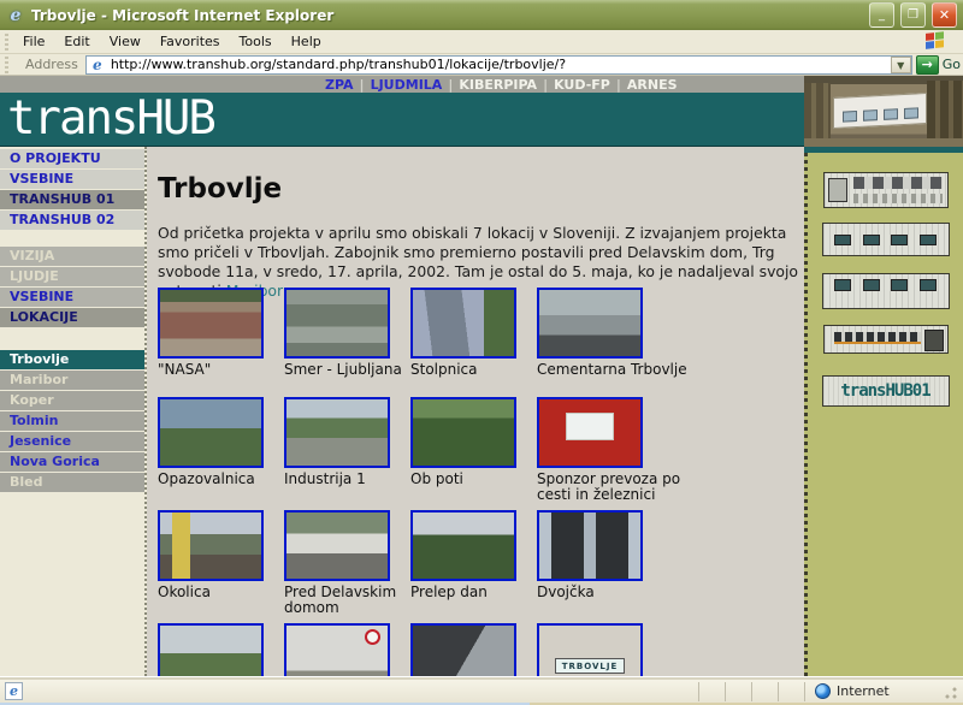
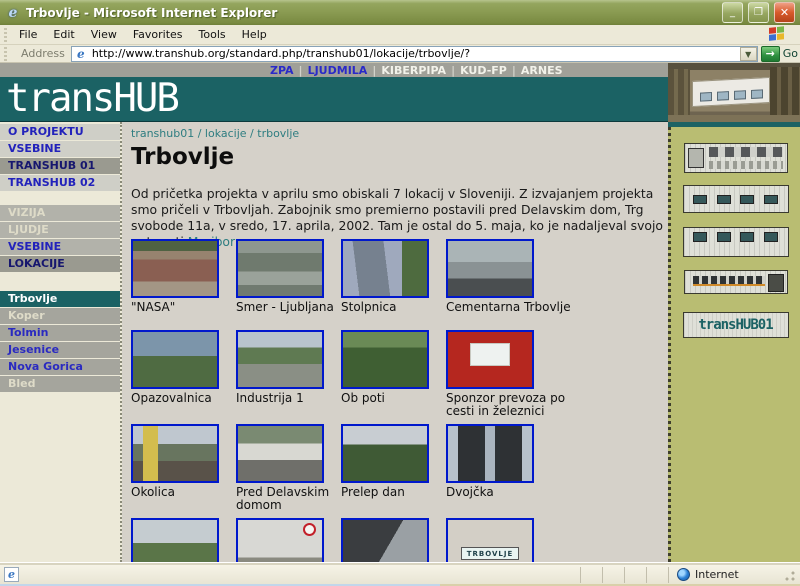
  e
  Trbovlje - Microsoft Internet Explorer
  _
  ❐
  ✕
  File
  Edit
  View
  Favorites
  Tools
  Help
  Address
  e
  http://www.transhub.org/standard.php/transhub01/lokacije/trbovlje/?
  ▼
  →
  Go
  ZPA
  |
  LJUDMILA
  |
  KIBERPIPA
  |
  KUD-FP
  |
  ARNES
  transHUB
  O PROJEKTU
  VSEBINE
  TRANSHUB 01
  TRANSHUB 02
  VIZIJA
  LJUDJE
  VSEBINE
  LOKACIJE
  Trbovlje
- Maribor
  Koper
  Tolmin
  Jesenice
  Nova Gorica
  Bled
+ transhub01 / lokacije / trbovlje
  Trbovlje
  Od pričetka projekta v aprilu smo obiskali 7 lokacij v Sloveniji. Z izvajanjem projekta smo pričeli v Trbovljah. Zabojnik smo premierno postavili pred Delavskim dom, Trg svobode 11a, v sredo, 17. aprila, 2002. Tam je ostal do 5. maja, ko je nadaljeval svojo or
  "NASA"
  Smer - Ljubljana
  Stolpnica
  Cementarna Trbovlje
  Opazovalnica
  Industrija 1
  Ob poti
  Sponzor prevoza po cesti in železnici
  Okolica
  Pred Delavskim domom
  Prelep dan
  Dvojčka
  TRBOVLJE
  transHUB01
  e
  Internet
